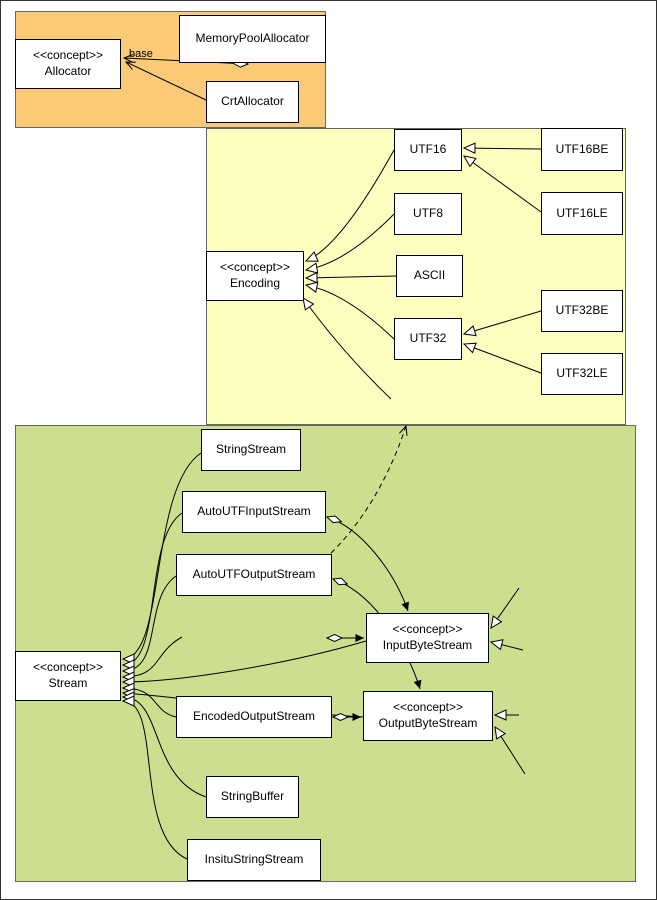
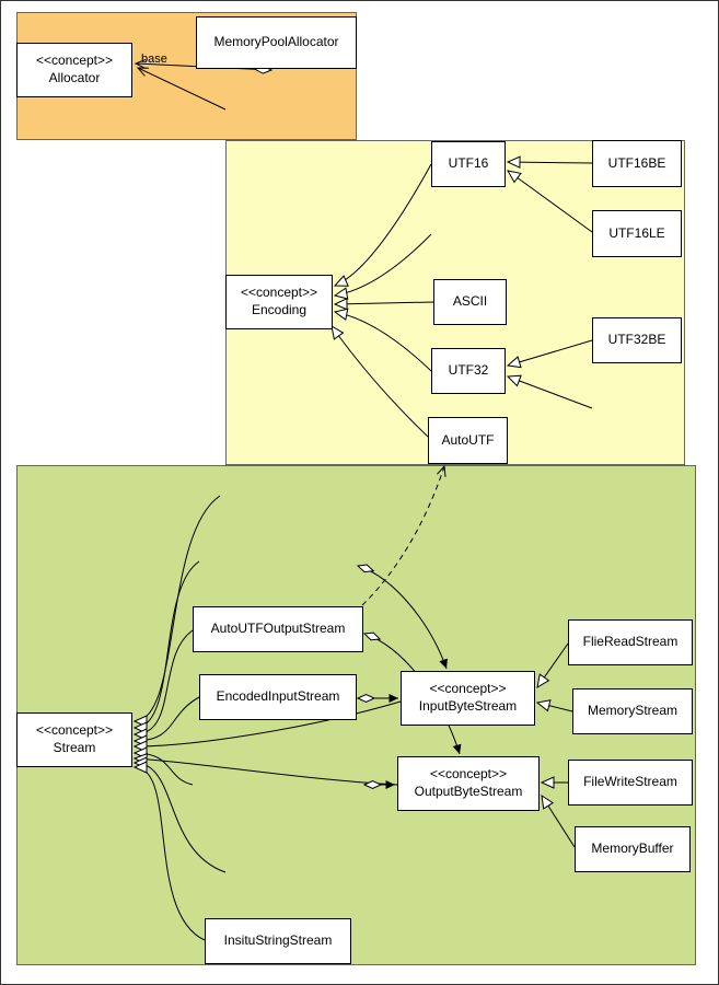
  base
  <<concept>>
  Allocator
  MemoryPoolAllocator
- CrtAllocator
  <<concept>>
  Encoding
  UTF16
- UTF8
  ASCII
  UTF32
+ AutoUTF
  UTF16BE
  UTF16LE
  UTF32BE
- UTF32LE
- StringStream
- AutoUTFInputStream
  AutoUTFOutputStream
+ EncodedInputStream
  <<concept>>
  Stream
- EncodedOutputStream
- StringBuffer
  InsituStringStream
  <<concept>>
  InputByteStream
  <<concept>>
  OutputByteStream
+ FlieReadStream
+ MemoryStream
+ FileWriteStream
+ MemoryBuffer
